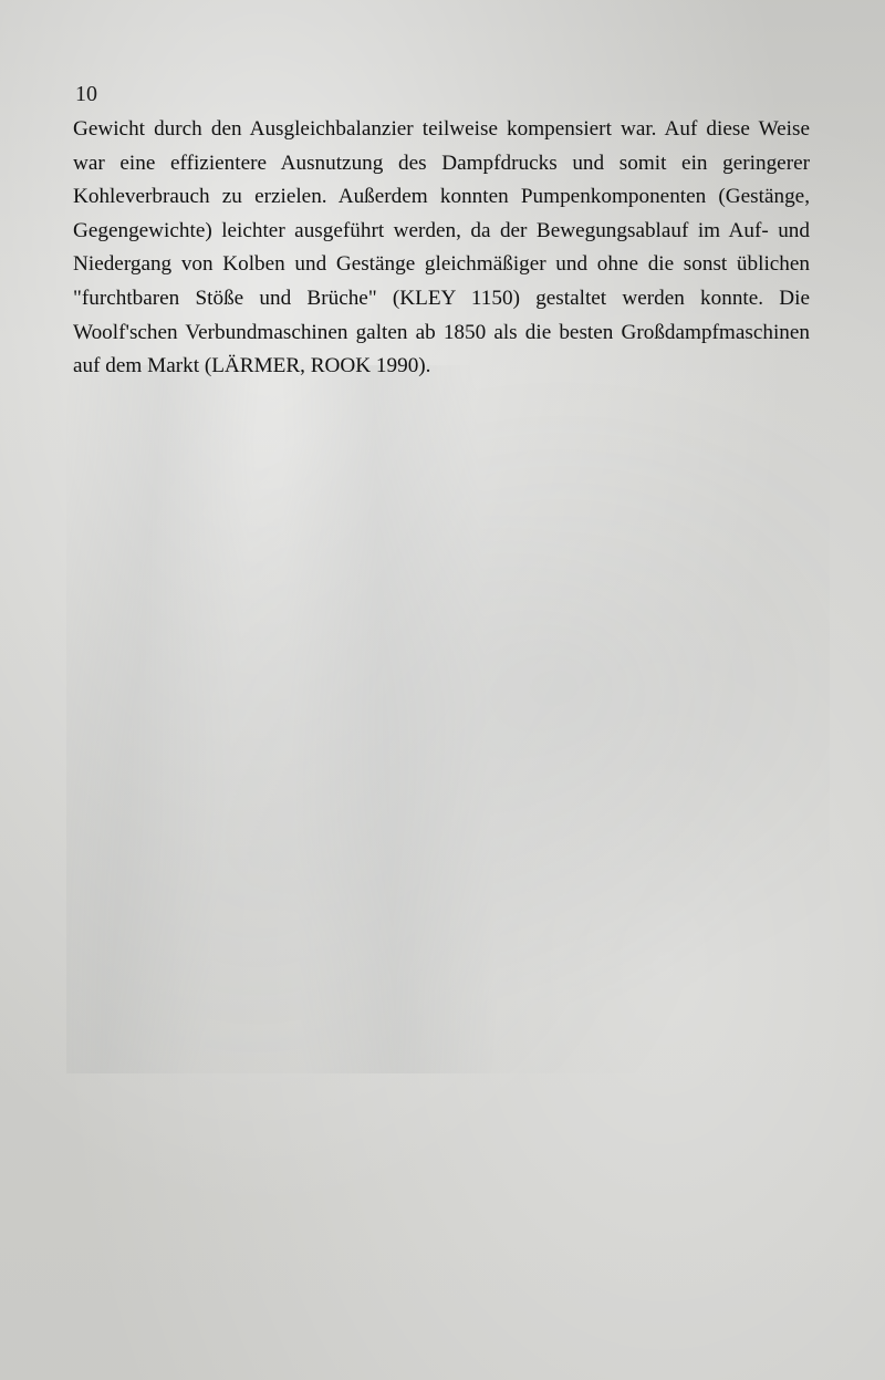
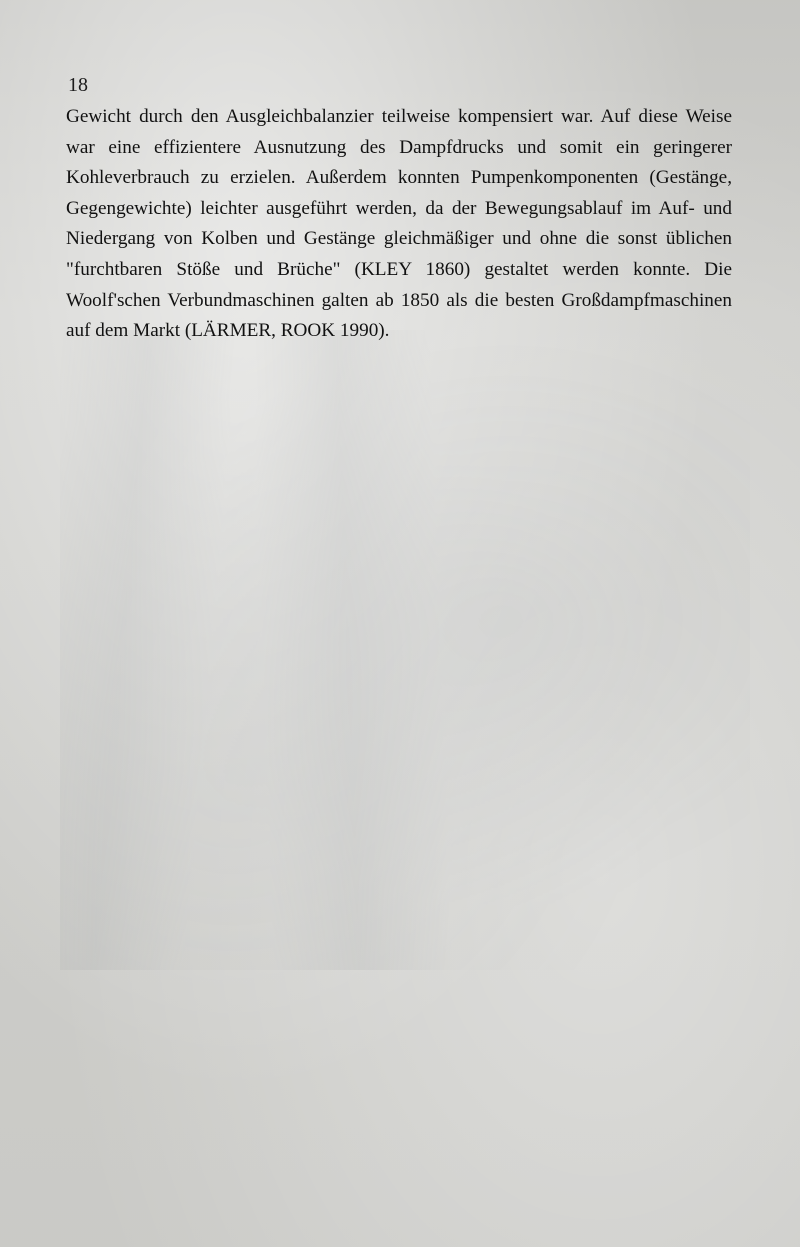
- 10
+ 18
- Gewicht durch den Ausgleichbalanzier teilweise kompensiert war. Auf diese Weise war eine effizientere Ausnutzung des Dampfdrucks und somit ein geringerer Kohleverbrauch zu erzielen. Außerdem konnten Pumpenkomponenten (Gestänge, Gegengewichte) leichter ausgeführt werden, da der Bewegungsablauf im Auf- und Niedergang von Kolben und Gestänge gleichmäßiger und ohne die sonst üblichen "furchtbaren Stöße und Brüche" (KLEY 1150) gestaltet werden konnte. Die Woolf'schen Verbundmaschinen galten ab 1850 als die besten Großdampfmaschinen auf dem Markt (LÄRMER, ROOK 1990).
+ Gewicht durch den Ausgleichbalanzier teilweise kompensiert war. Auf diese Weise war eine effizientere Ausnutzung des Dampfdrucks und somit ein geringerer Kohleverbrauch zu erzielen. Außerdem konnten Pumpenkomponenten (Gestänge, Gegengewichte) leichter ausgeführt werden, da der Bewegungsablauf im Auf- und Niedergang von Kolben und Gestänge gleichmäßiger und ohne die sonst üblichen "furchtbaren Stöße und Brüche" (KLEY 1860) gestaltet werden konnte. Die Woolf'schen Verbundmaschinen galten ab 1850 als die besten Großdampfmaschinen auf dem Markt (LÄRMER, ROOK 1990).
